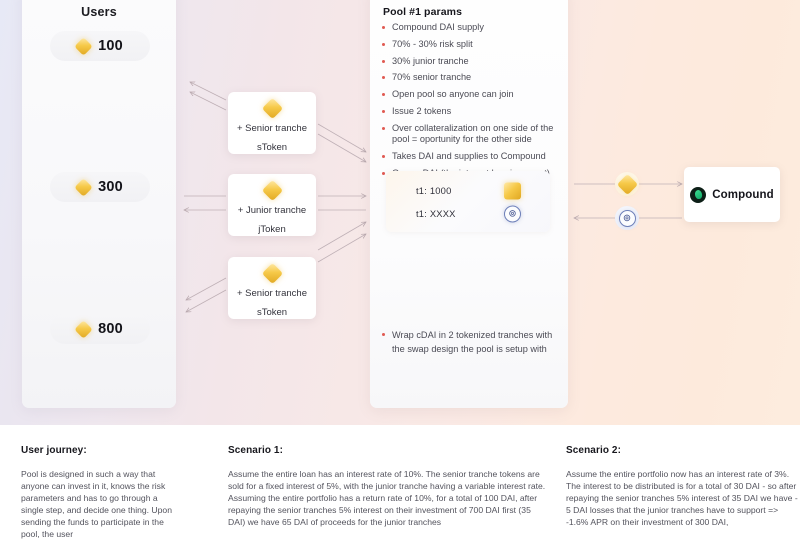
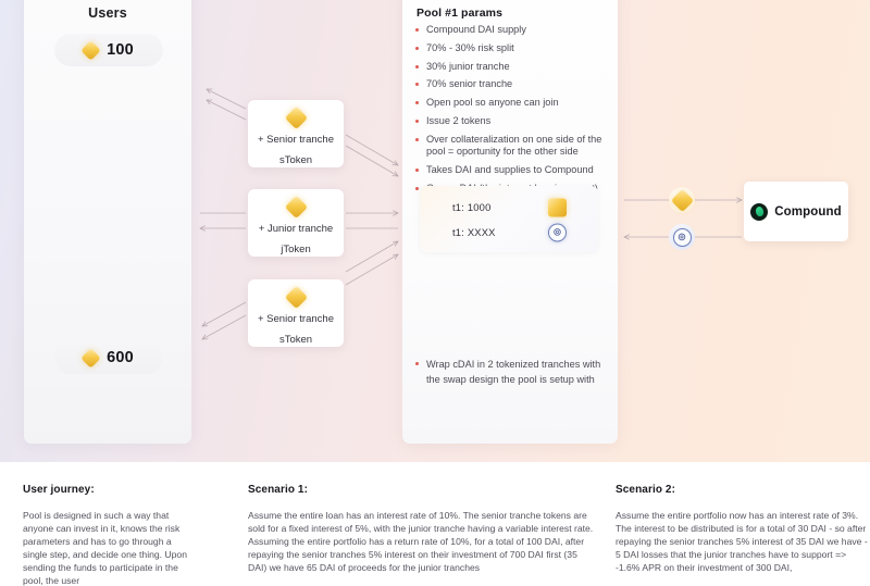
  Users
  100
- 300
- 800
+ 600
  + Senior tranche
  sToken
  + Junior tranche
  jToken
  + Senior tranche
  sToken
  Pool #1 params
  Compound DAI supply
  70% - 30% risk split
  30% junior tranche
  70% senior tranche
  Open pool so anyone can join
  Issue 2 tokens
  Over collateralization on one side of the pool = oportunity for the other side
  Takes DAI and supplies to Compound
  t1: 1000
  t1: XXXX
  ◎
  Wrap cDAI in 2 tokenized tranches with the swap design the pool is setup with
  ◎
  Compound
  User journey:
  Pool is designed in such a way that anyone can invest in it, knows the risk parameters and has to go through a single step, and decide one thing. Upon sending the funds to participate in the pool, the user
  Scenario 1:
  Assume the entire loan has an interest rate of 10%. The senior tranche tokens are sold for a fixed interest of 5%, with the junior tranche having a variable interest rate. Assuming the entire portfolio has a return rate of 10%, for a total of 100 DAI, after repaying the senior tranches 5% interest on their investment of 700 DAI first (35 DAI) we have 65 DAI of proceeds for the junior tranches
  Scenario 2:
  Assume the entire portfolio now has an interest rate of 3%. The interest to be distributed is for a total of 30 DAI - so after repaying the senior tranches 5% interest of 35 DAI we have - 5 DAI losses that the junior tranches have to support => -1.6% APR on their investment of 300 DAI,
